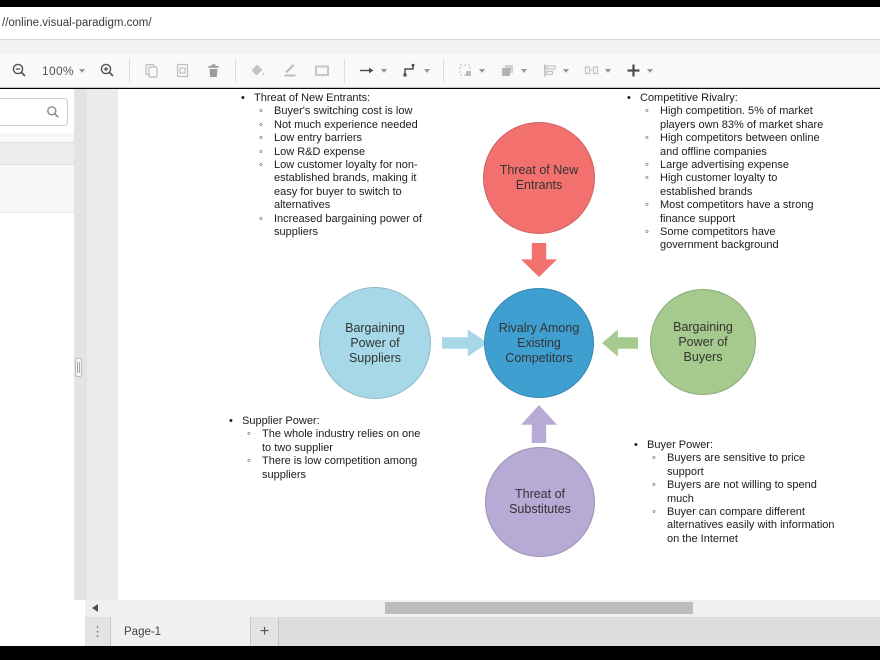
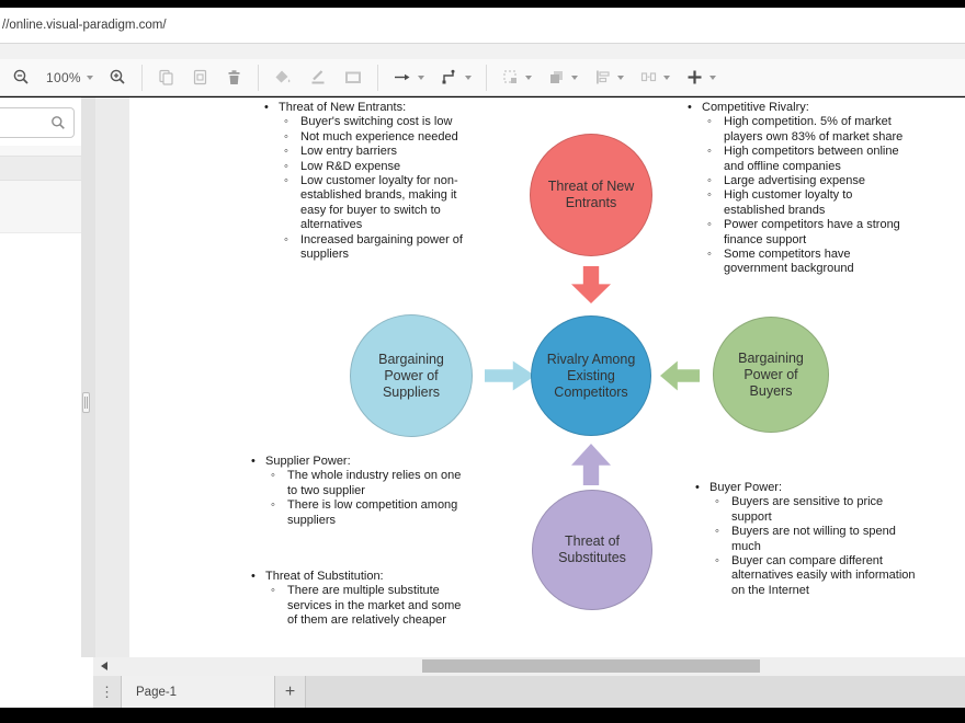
  //online.visual-paradigm.com/
  100%
  Threat of New Entrants:
  Buyer's switching cost is low
  Not much experience needed
  Low entry barriers
  Low R&D expense
  Low customer loyalty for non-established brands, making it easy for buyer to switch to alternatives
  Increased bargaining power of suppliers
  Competitive Rivalry:
  High competition. 5% of market players own 83% of market share
  High competitors between online and offline companies
  Large advertising expense
  High customer loyalty to established brands
- Most competitors have a strong finance support
+ Power competitors have a strong finance support
  Some competitors have government background
  Supplier Power:
  The whole industry relies on one to two supplier
  There is low competition among suppliers
+ Threat of Substitution:
+ There are multiple substitute services in the market and some of them are relatively cheaper
  Buyer Power:
  Buyers are sensitive to price support
  Buyers are not willing to spend much
  Buyer can compare different alternatives easily with information on the Internet
  Threat of New Entrants
  Bargaining Power of Suppliers
  Rivalry Among Existing Competitors
  Bargaining Power of Buyers
  Threat of Substitutes
  ⋮
  Page-1
  +
